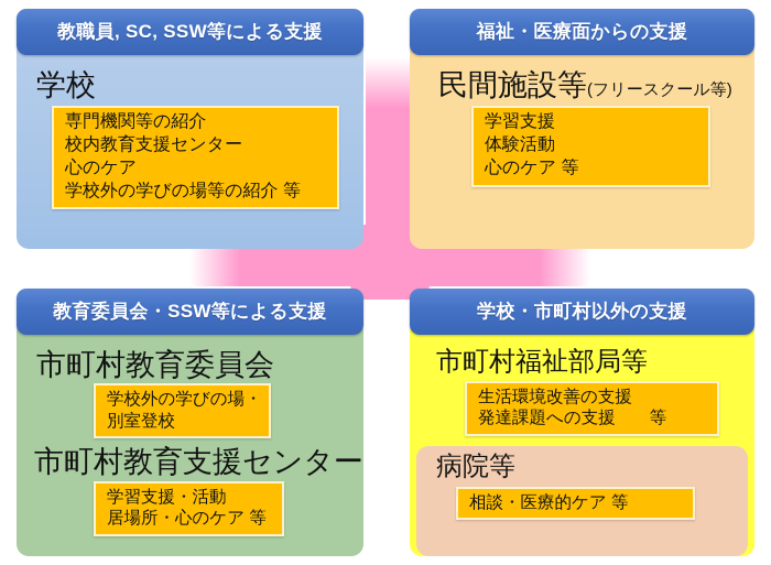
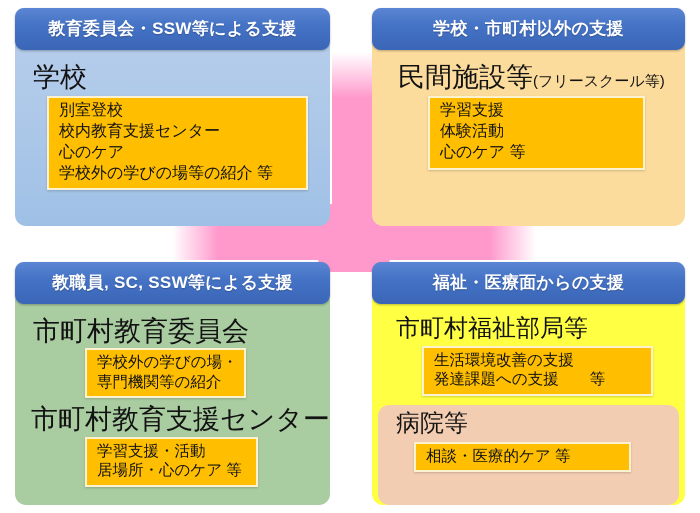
  学校
- 専門機関等の紹介
+ 別室登校
  校内教育支援センター
  心のケア
  学校外の学びの場等の紹介 等
- 教職員, SC, SSW等による支援
+ 教育委員会・SSW等による支援
  民間施設等(フリースクール等)
  学習支援
  体験活動
  心のケア 等
- 福祉・医療面からの支援
+ 学校・市町村以外の支援
  市町村教育委員会
  学校外の学びの場・
- 別室登校
+ 専門機関等の紹介
  市町村教育支援センター
  学習支援・活動
  居場所・心のケア 等
- 教育委員会・SSW等による支援
+ 教職員, SC, SSW等による支援
  市町村福祉部局等
  生活環境改善の支援
  発達課題への支援 等
  病院等
  相談・医療的ケア 等
- 学校・市町村以外の支援
+ 福祉・医療面からの支援
